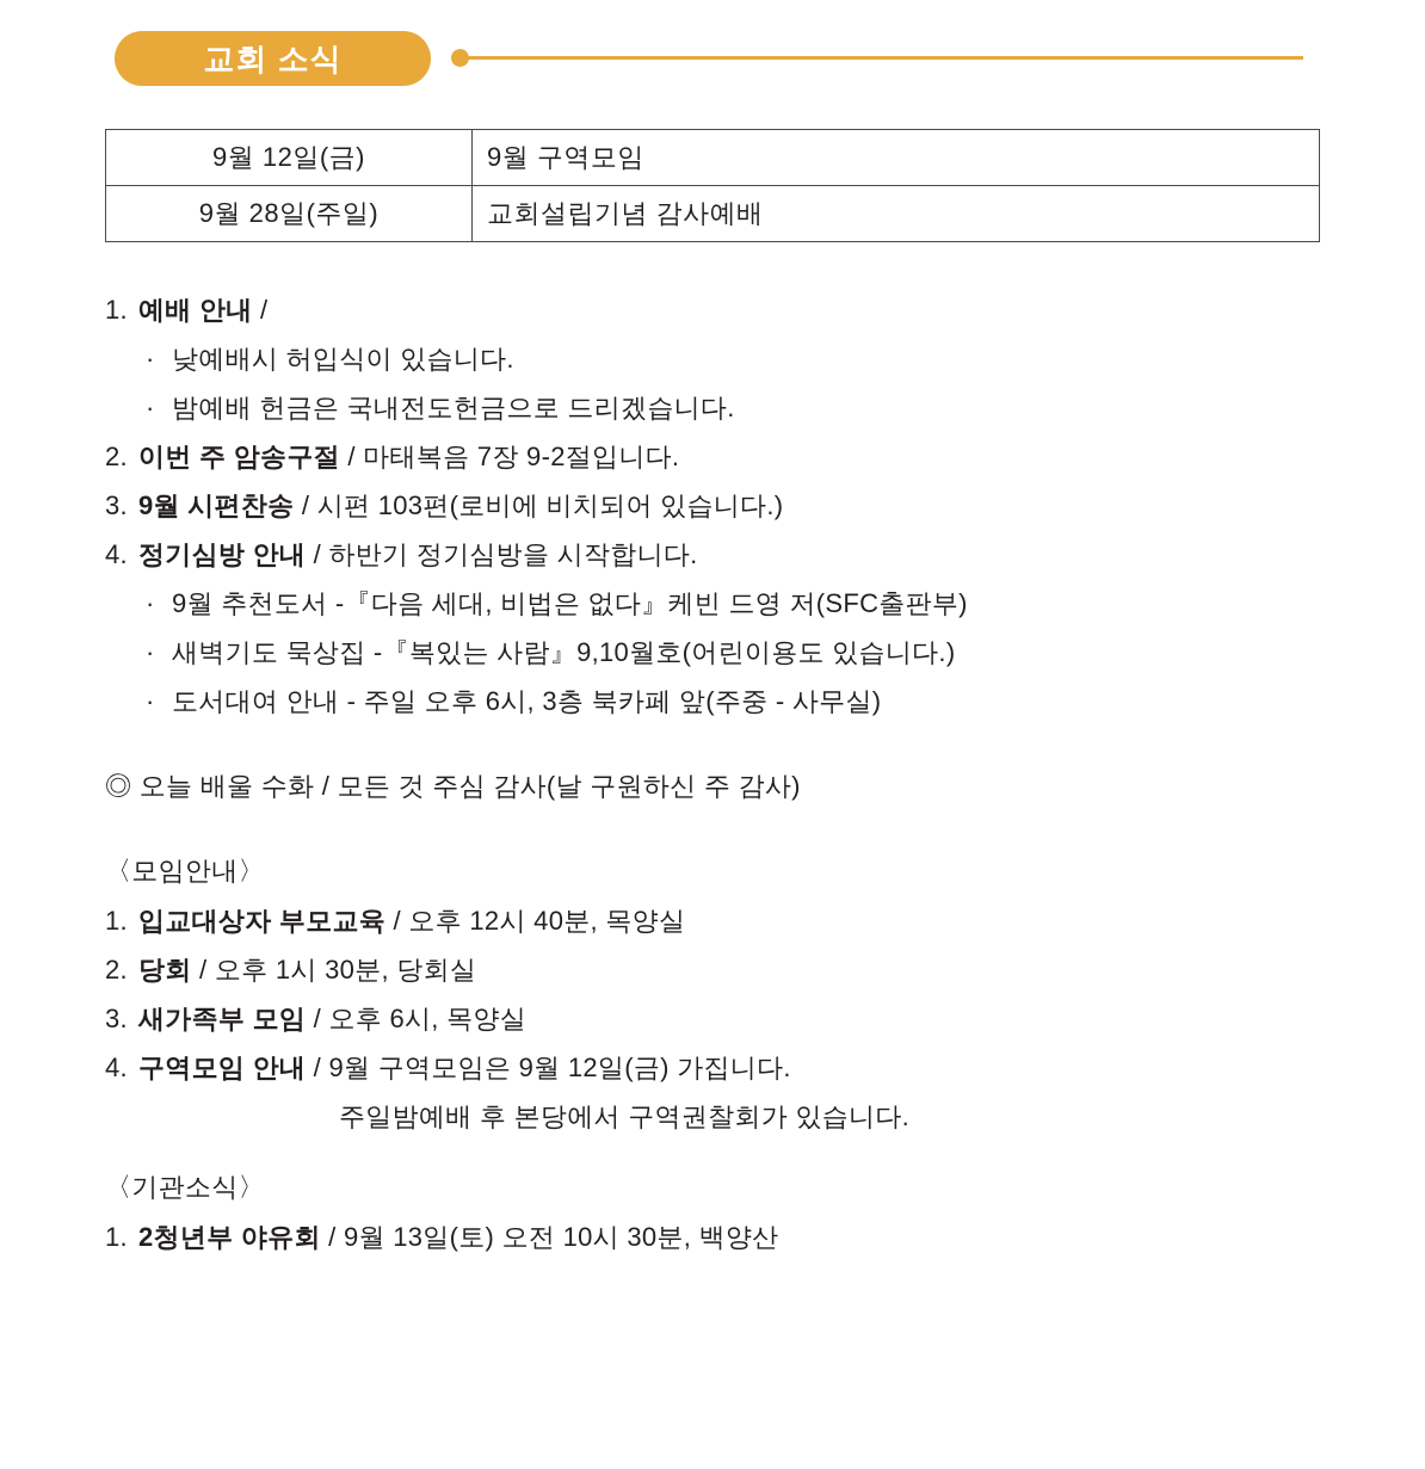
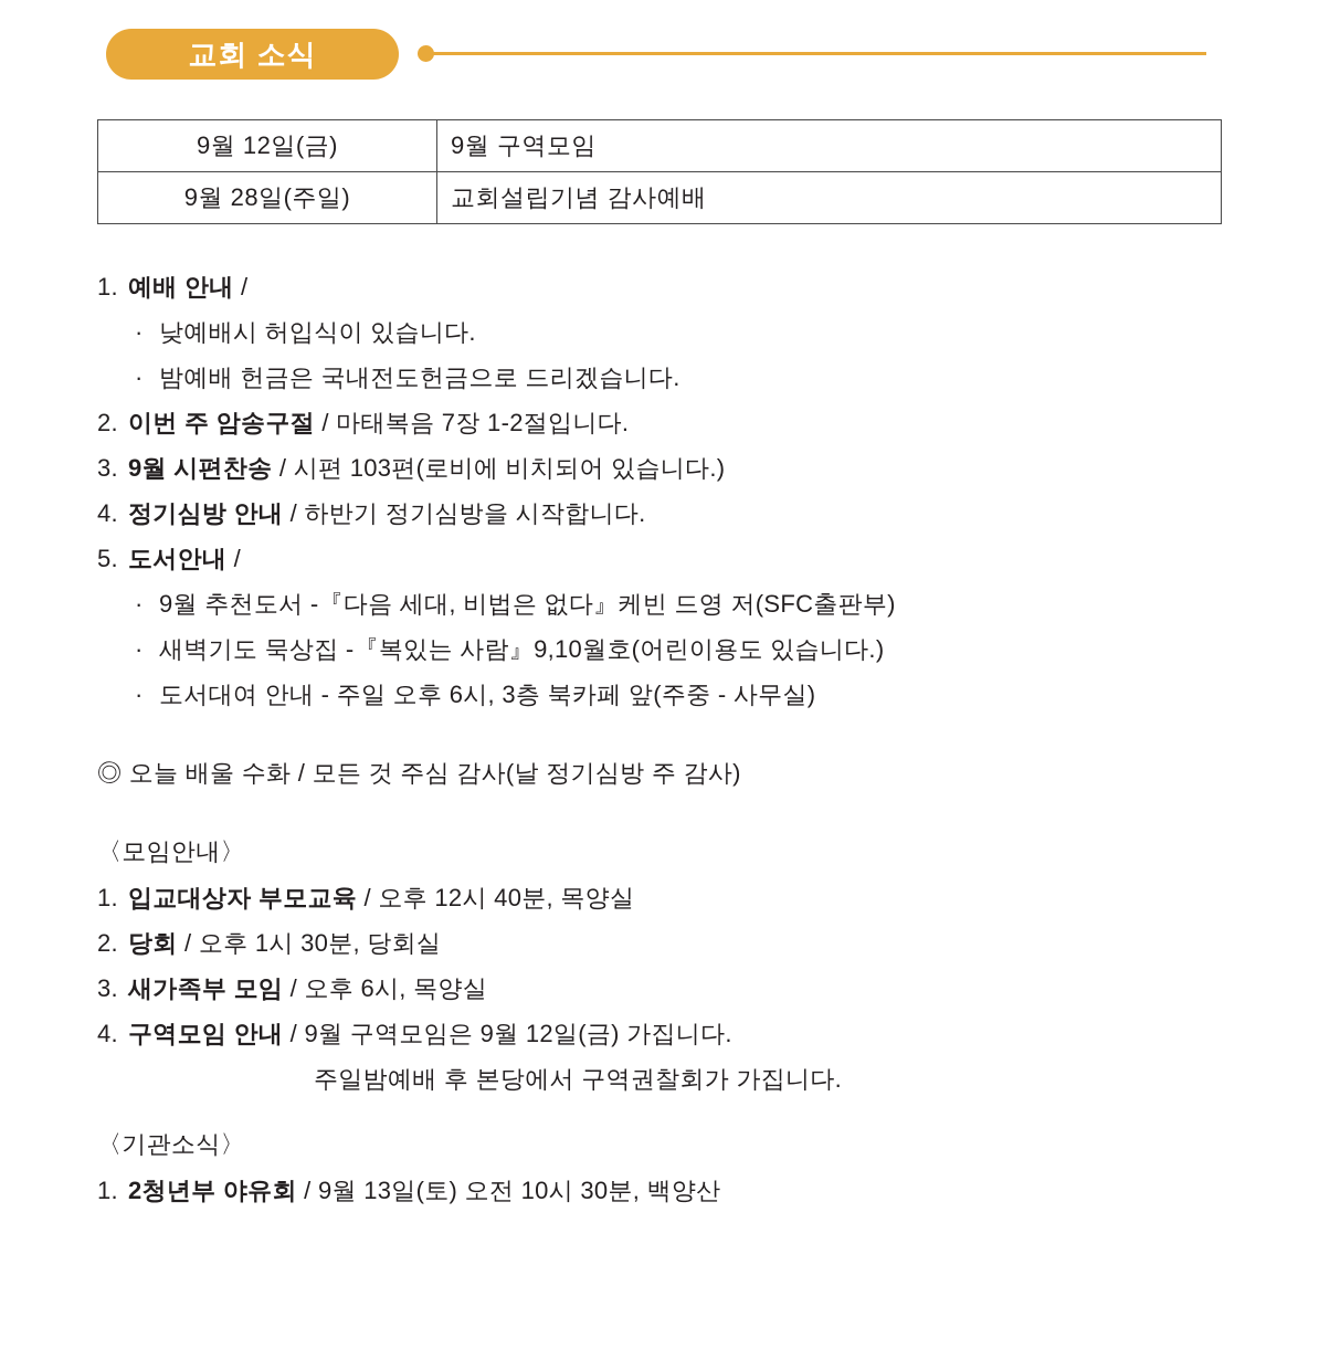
  교회 소식
  9월 12일(금)	9월 구역모임
  9월 28일(주일)	교회설립기념 감사예배
  1.
  예배 안내 /
  ·
  낮예배시 허입식이 있습니다.
  ·
  밤예배 헌금은 국내전도헌금으로 드리겠습니다.
  2.
- 이번 주 암송구절 / 마태복음 7장 9-2절입니다.
+ 이번 주 암송구절 / 마태복음 7장 1-2절입니다.
  3.
  9월 시편찬송 / 시편 103편(로비에 비치되어 있습니다.)
  4.
  정기심방 안내 / 하반기 정기심방을 시작합니다.
+ 5.
+ 도서안내 /
  ·
  9월 추천도서 -『다음 세대, 비법은 없다』케빈 드영 저(SFC출판부)
  ·
  새벽기도 묵상집 -『복있는 사람』9,10월호(어린이용도 있습니다.)
  ·
  도서대여 안내 - 주일 오후 6시, 3층 북카페 앞(주중 - 사무실)
- ◎ 오늘 배울 수화 / 모든 것 주심 감사(날 구원하신 주 감사)
+ ◎ 오늘 배울 수화 / 모든 것 주심 감사(날 정기심방 주 감사)
  〈모임안내〉
  1.
  입교대상자 부모교육 / 오후 12시 40분, 목양실
  2.
  당회 / 오후 1시 30분, 당회실
  3.
  새가족부 모임 / 오후 6시, 목양실
  4.
  구역모임 안내 / 9월 구역모임은 9월 12일(금) 가집니다.
- 주일밤예배 후 본당에서 구역권찰회가 있습니다.
+ 주일밤예배 후 본당에서 구역권찰회가 가집니다.
  〈기관소식〉
  1.
  2청년부 야유회 / 9월 13일(토) 오전 10시 30분, 백양산
